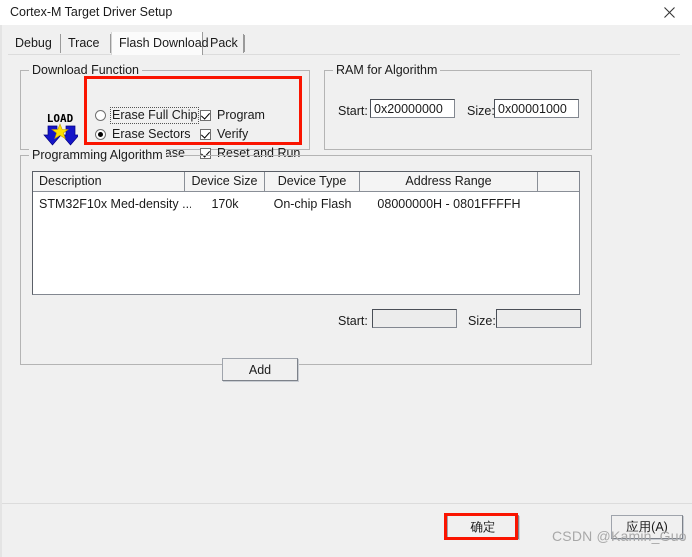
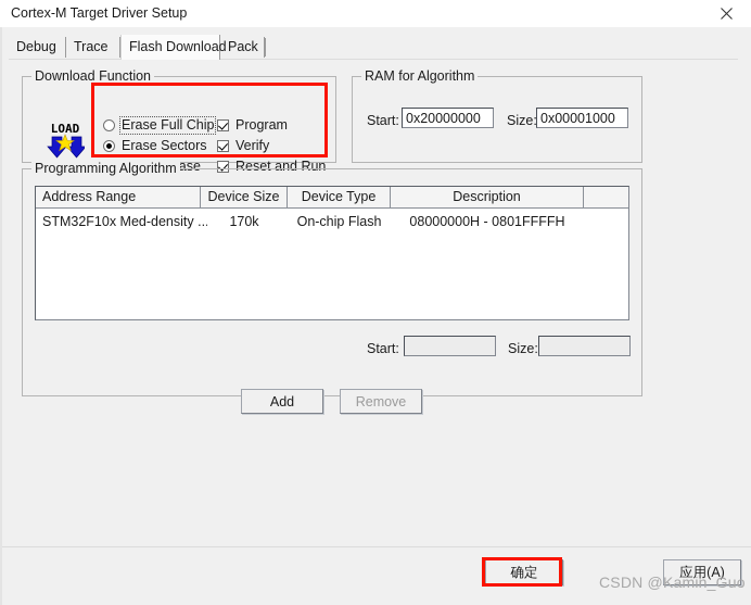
  Cortex-M Target Driver Setup
  Debug
  Trace
  Flash Download
  Pack
  Download Function
  LOAD
  Erase Full Chip
  Erase Sectors
  Program
  Verify
  Reset and Run
  RAM for Algorithm
  Start:
  0x20000000
  Size
  0x00001000
  Programming Algorithm
- Description
+ Address Range
  Device Size
  Device Type
- Address Range
+ Description
  STM32F10x Med-density ...
  170k
  On-chip Flash
  08000000H - 0801FFFFH
  Start:
  Size:
  Add
+ Remove
  确定
  应用(A)
  CSDN @Kamin_Guo
